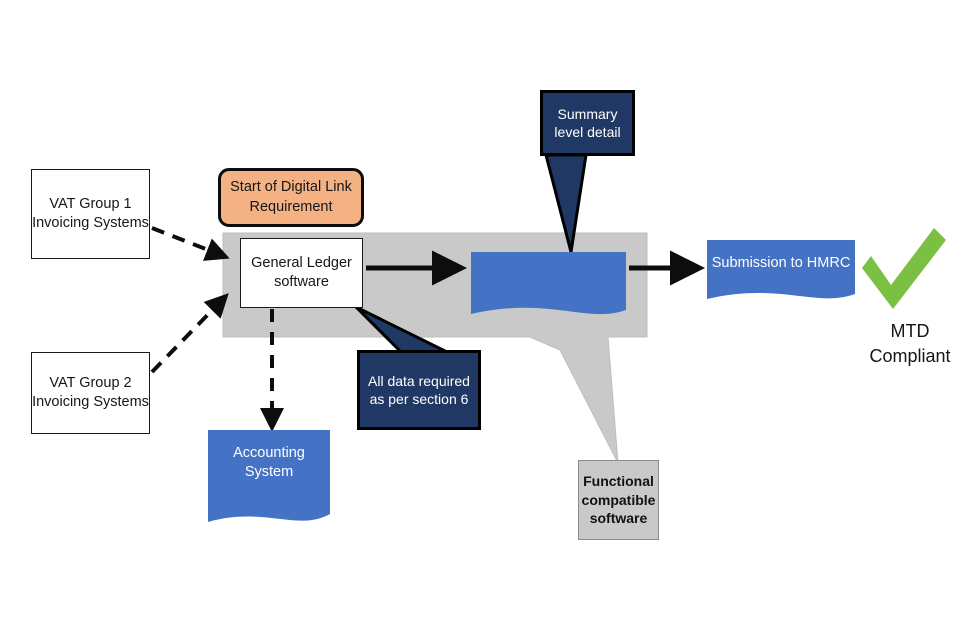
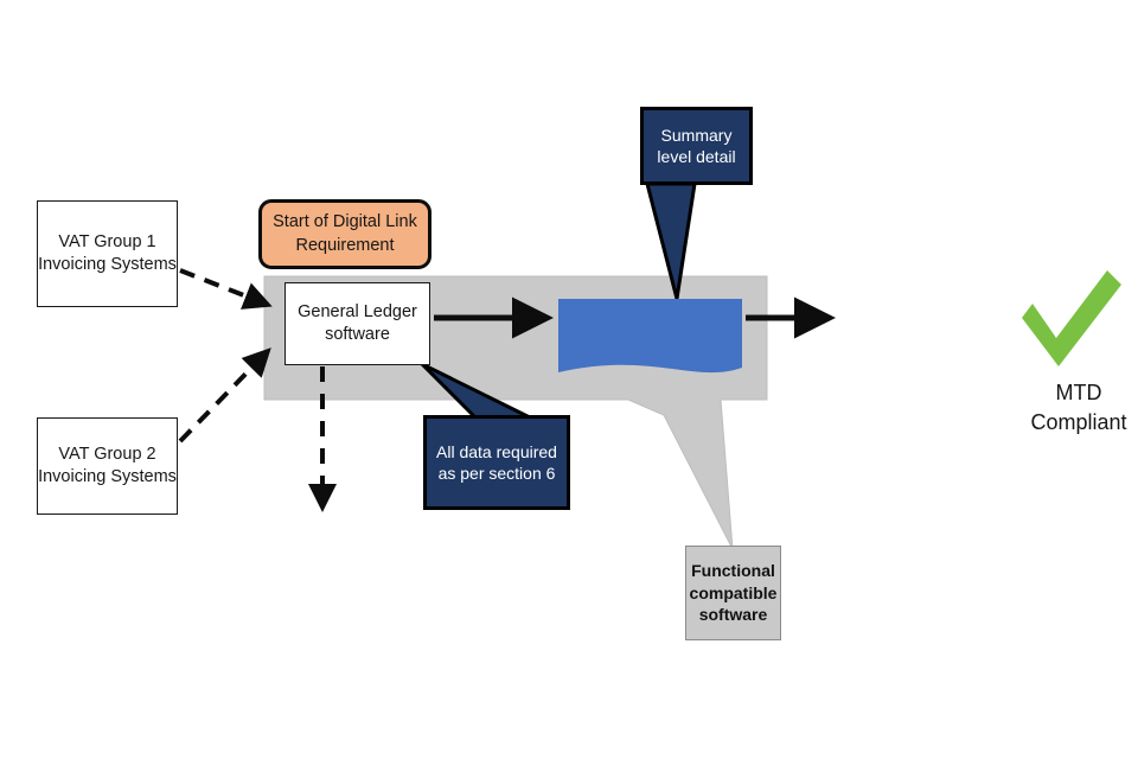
  VAT Group 1
  Invoicing Systems
  VAT Group 2
  Invoicing Systems
  Start of Digital Link
  Requirement
  General Ledger
  software
- Submission to HMRC
- Accounting
- System
  Summary
  level detail
  All data required
  as per section 6
  Functional
  compatible
  software
  MTD
  Compliant
